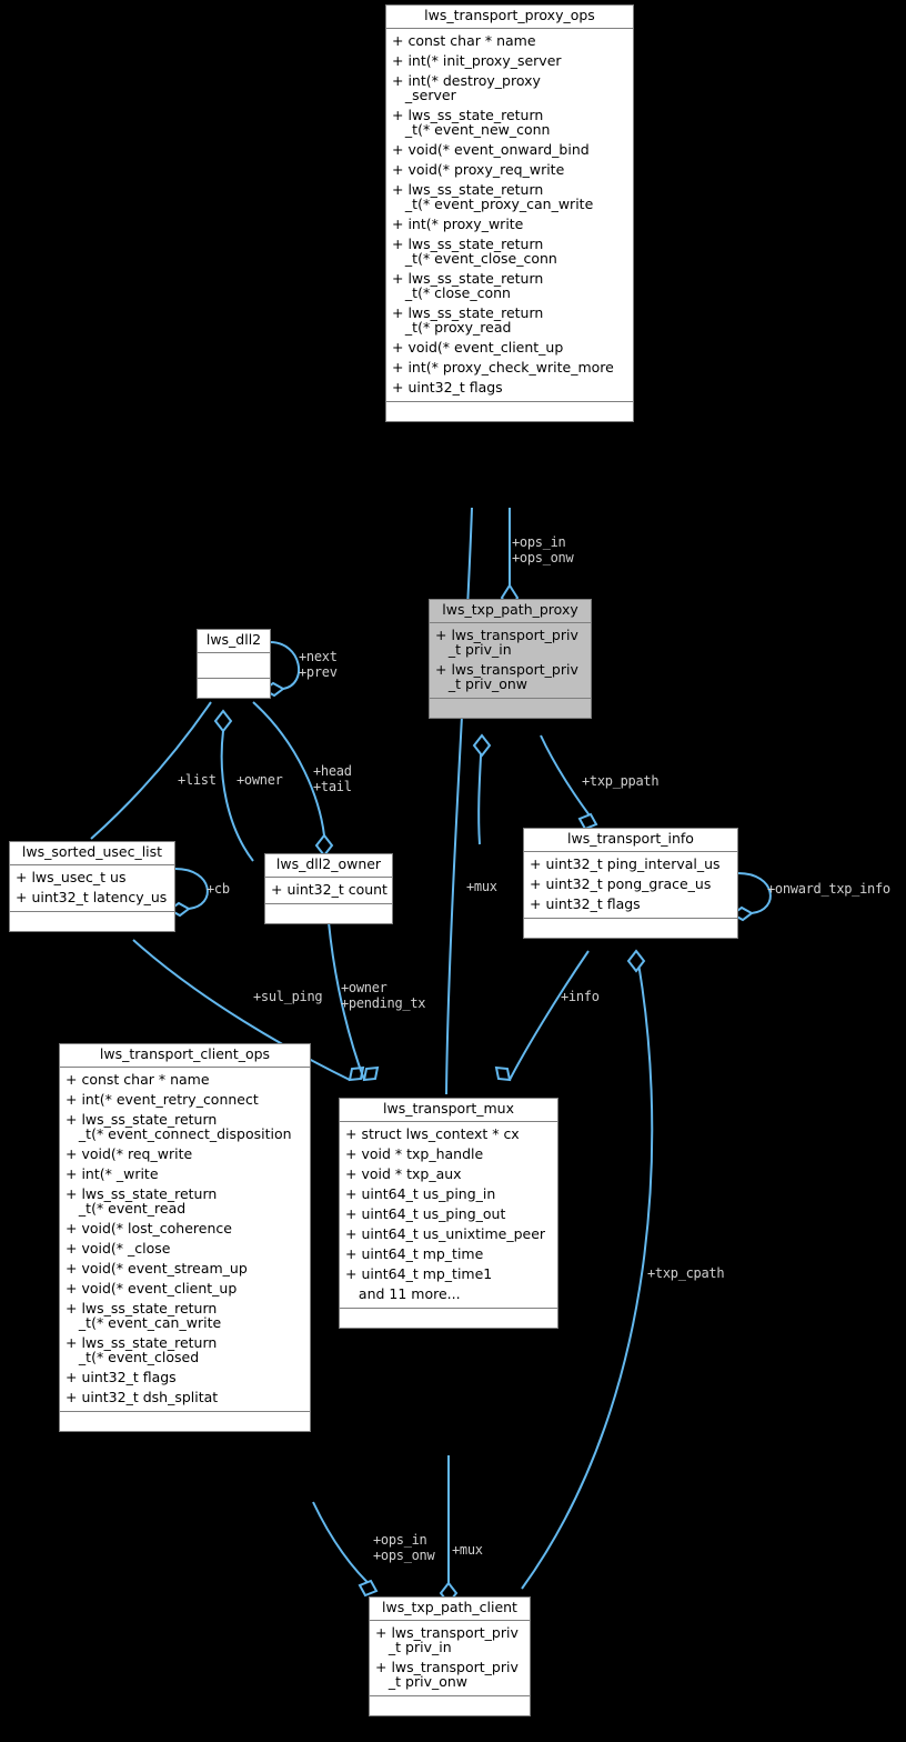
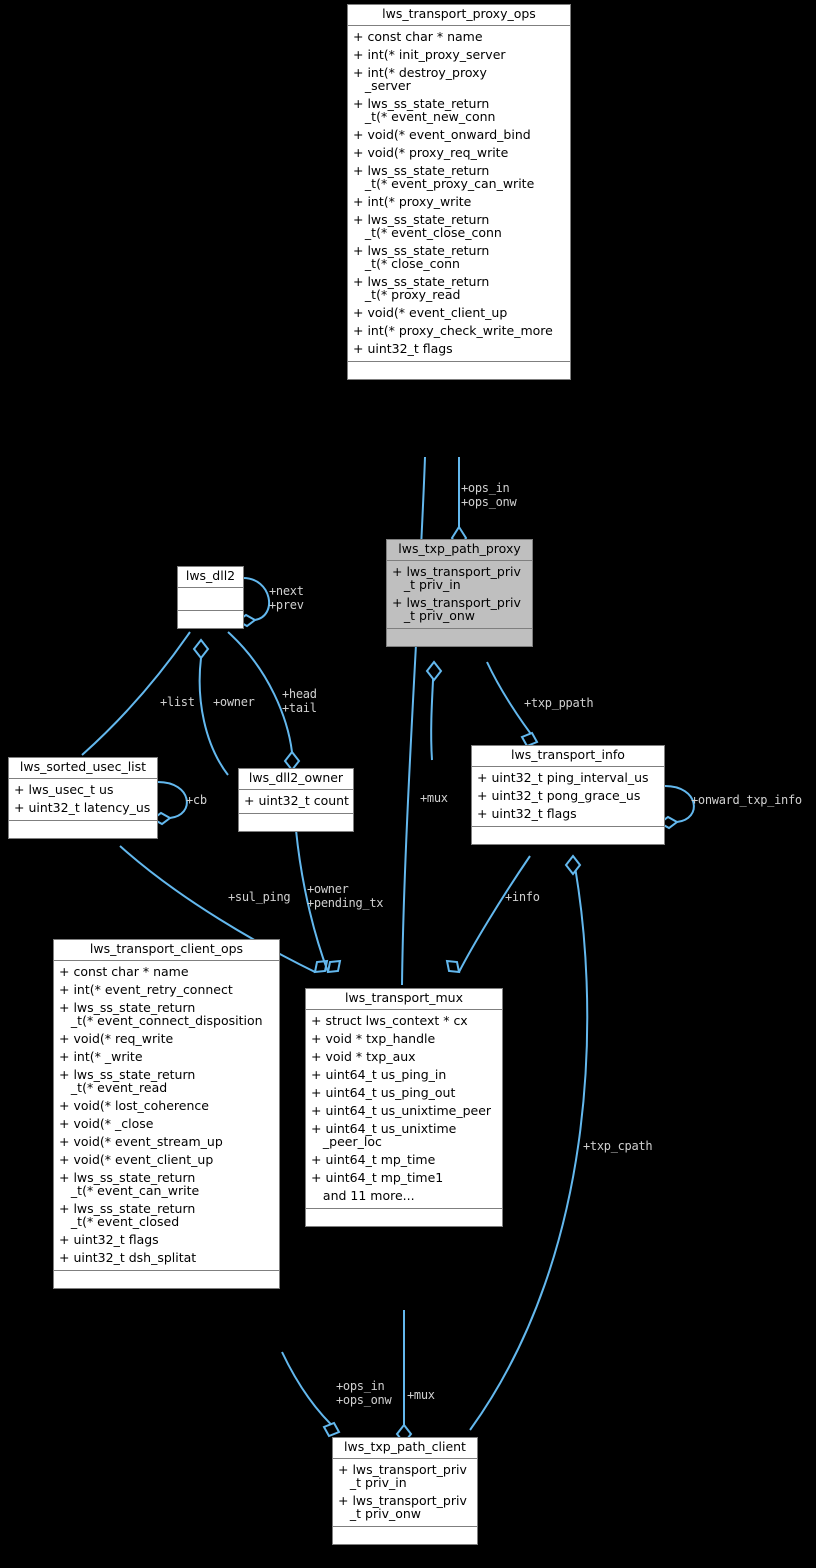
  +ops_in
  +ops_onw
  +next
  +prev
  +list
  +owner
  +head
  +tail
  +txp_ppath
  +cb
  +onward_txp_info
  +mux
  +sul_ping
  +owner
  +pending_tx
  +info
  +txp_cpath
  +ops_in
  +ops_onw
  +mux
  lws_transport_proxy_ops
  + const char * name
  + int(* init_proxy_server
  + int(* destroy_proxy
  _server
  + lws_ss_state_return
  _t(* event_new_conn
  + void(* event_onward_bind
  + void(* proxy_req_write
  + lws_ss_state_return
  _t(* event_proxy_can_write
  + int(* proxy_write
  + lws_ss_state_return
  _t(* event_close_conn
  + lws_ss_state_return
  _t(* close_conn
  + lws_ss_state_return
  _t(* proxy_read
  + void(* event_client_up
  + int(* proxy_check_write_more
  + uint32_t flags
  lws_txp_path_proxy
  + lws_transport_priv
  _t priv_in
  + lws_transport_priv
  _t priv_onw
  lws_dll2
  lws_sorted_usec_list
  + lws_usec_t us
  + uint32_t latency_us
  lws_dll2_owner
  + uint32_t count
  lws_transport_info
  + uint32_t ping_interval_us
  + uint32_t pong_grace_us
  + uint32_t flags
  lws_transport_client_ops
  + const char * name
  + int(* event_retry_connect
  + lws_ss_state_return
  _t(* event_connect_disposition
  + void(* req_write
  + int(* _write
  + lws_ss_state_return
  _t(* event_read
  + void(* lost_coherence
  + void(* _close
  + void(* event_stream_up
  + void(* event_client_up
  + lws_ss_state_return
  _t(* event_can_write
  + lws_ss_state_return
  _t(* event_closed
  + uint32_t flags
  + uint32_t dsh_splitat
  lws_transport_mux
  + struct lws_context * cx
  + void * txp_handle
  + void * txp_aux
  + uint64_t us_ping_in
  + uint64_t us_ping_out
  + uint64_t us_unixtime_peer
+ + uint64_t us_unixtime
+ _peer_loc
  + uint64_t mp_time
  + uint64_t mp_time1
  and 11 more...
  lws_txp_path_client
  + lws_transport_priv
  _t priv_in
  + lws_transport_priv
  _t priv_onw
